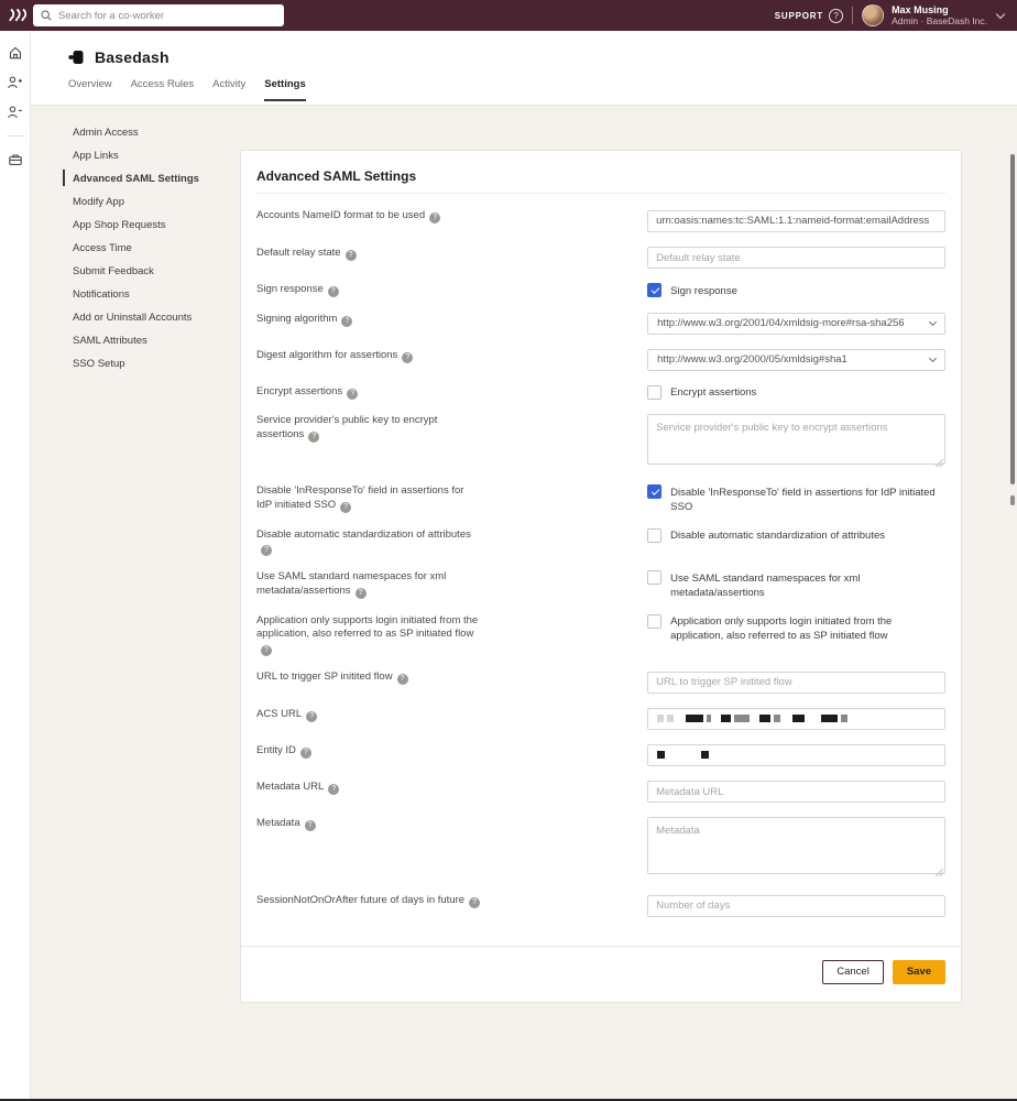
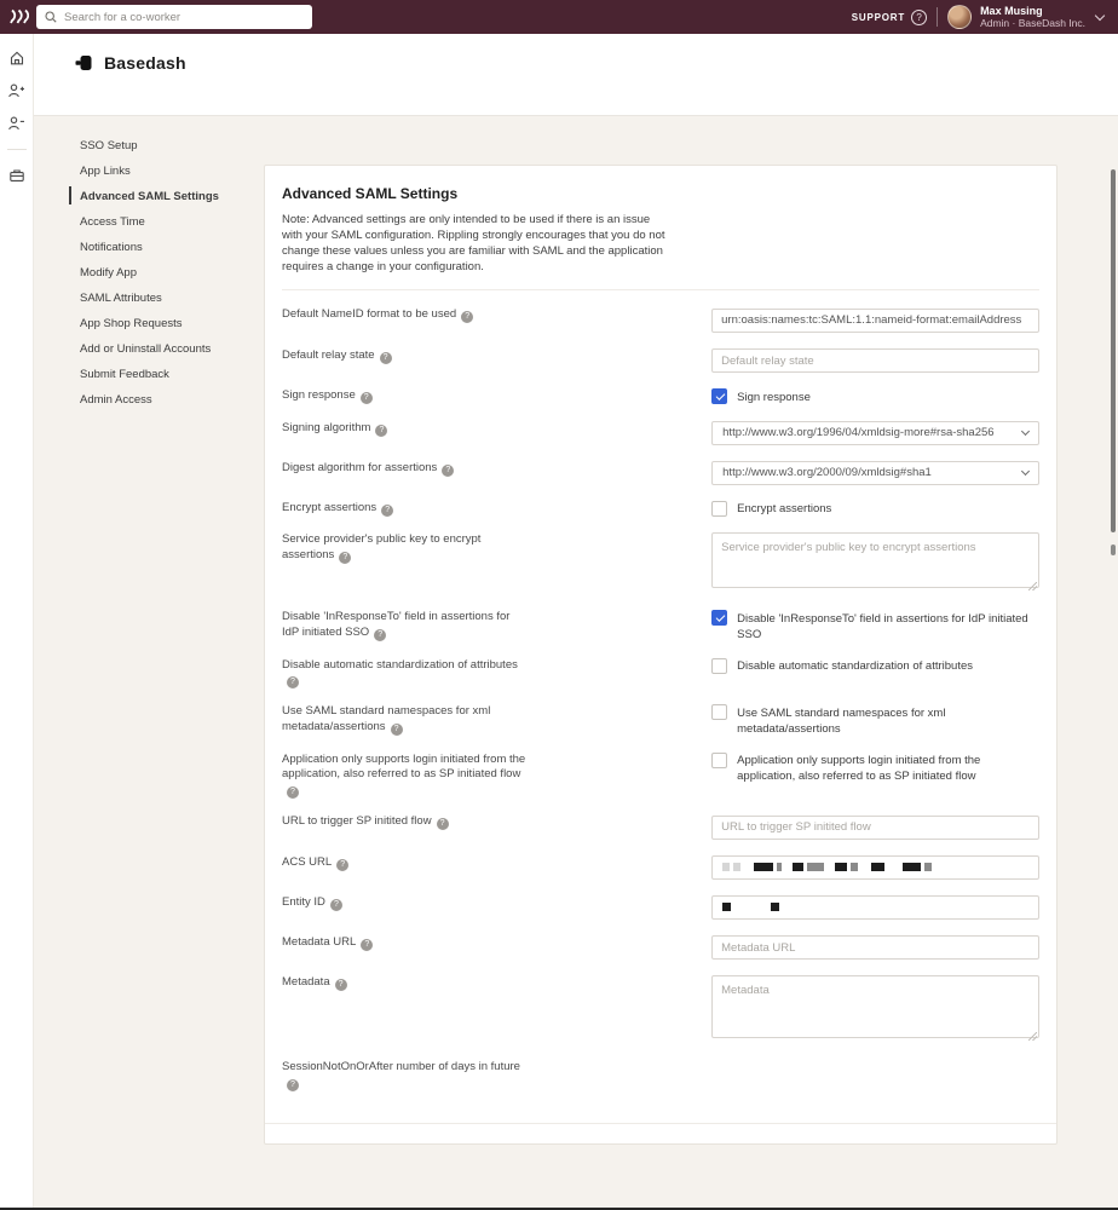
  Search for a co-worker
  SUPPORT
  ?
  Max Musing
  Admin · BaseDash Inc.
  Basedash
- Overview
- Access Rules
- Activity
- Settings
- Admin Access
+ SSO Setup
  App Links
  Advanced SAML Settings
- Modify App
+ Access Time
- App Shop Requests
+ Notifications
- Access Time
+ Modify App
- Submit Feedback
+ SAML Attributes
- Notifications
+ App Shop Requests
  Add or Uninstall Accounts
- SAML Attributes
+ Submit Feedback
- SSO Setup
+ Admin Access
  Advanced SAML Settings
+ Note: Advanced settings are only intended to be used if there is an issue with your SAML configuration. Rippling strongly encourages that you do not change these values unless you are familiar with SAML and the application requires a change in your configuration.
- Accounts NameID format to be used
+ Default NameID format to be used
  urn:oasis:names:tc:SAML:1.1:nameid-format:emailAddress
  Default relay state
  Default relay state
  Sign response
  Sign response
  Signing algorithm
- http://www.w3.org/2001/04/xmldsig-more#rsa-sha256
+ http://www.w3.org/1996/04/xmldsig-more#rsa-sha256
  Digest algorithm for assertions
- http://www.w3.org/2000/05/xmldsig#sha1
+ http://www.w3.org/2000/09/xmldsig#sha1
  Encrypt assertions
  Encrypt assertions
  Service provider's public key to encrypt assertions
  Service provider's public key to encrypt assertions
  Disable 'InResponseTo' field in assertions for IdP initiated SSO
  Disable 'InResponseTo' field in assertions for IdP initiated SSO
  Disable automatic standardization of attributes
  Disable automatic standardization of attributes
  Use SAML standard namespaces for xml metadata/assertions
  Use SAML standard namespaces for xml metadata/assertions
  Application only supports login initiated from the application, also referred to as SP initiated flow
  Application only supports login initiated from the application, also referred to as SP initiated flow
  URL to trigger SP initited flow
  URL to trigger SP initited flow
  ACS URL
  Entity ID
  Metadata URL
  Metadata URL
  Metadata
  Metadata
- SessionNotOnOrAfter future of days in future
+ SessionNotOnOrAfter number of days in future
- Number of days
- Cancel
- Save
